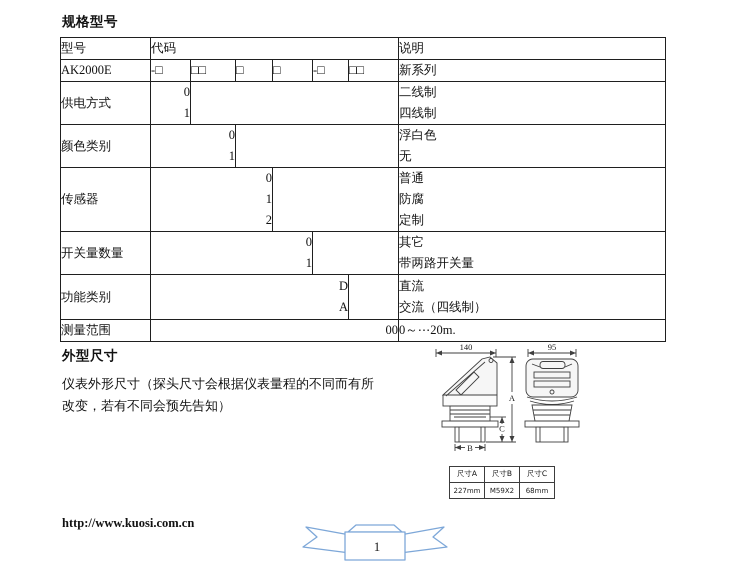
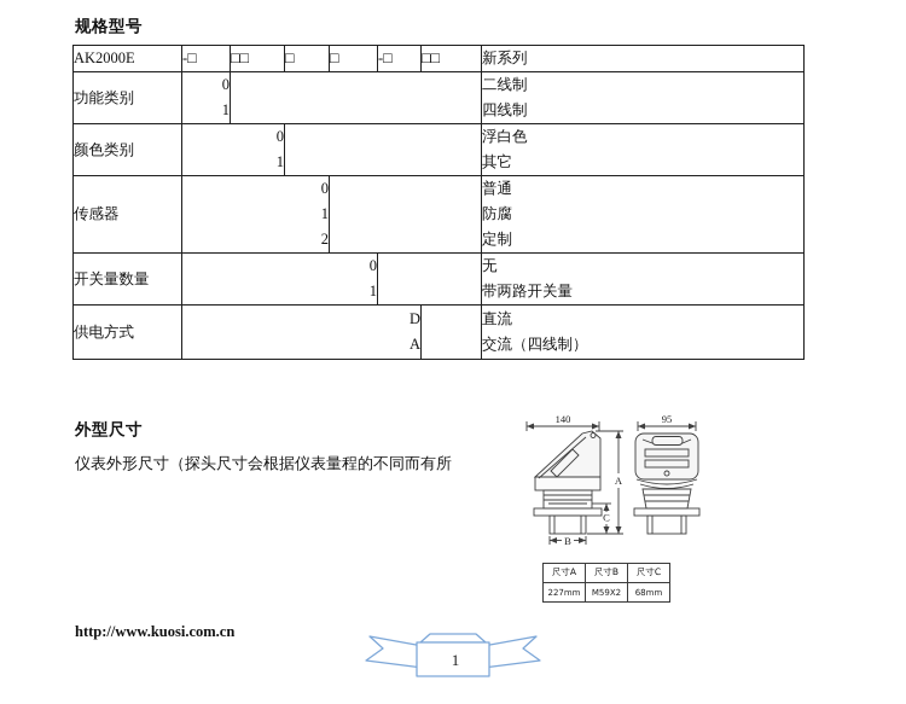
  规格型号
- 型号	代码	说明
  AK2000E	-□	□□	□	□	-□	□□	新系列
- 供电方式	0 1		二线制 四线制
+ 功能类别	0 1		二线制 四线制
- 颜色类别	0 1		浮白色 无
+ 颜色类别	0 1		浮白色 其它
  传感器	0 1 2		普通 防腐 定制
- 开关量数量	0 1		其它 带两路开关量
+ 开关量数量	0 1		无 带两路开关量
- 功能类别	D A		直流 交流（四线制）
+ 供电方式	D A		直流 交流（四线制）
- 测量范围	00	0～⋯20m.
  外型尺寸
  仪表外形尺寸（探头尺寸会根据仪表量程的不同而有所
- 改变，若有不同会预先告知）
  140
  95
  A
  B
  C
  尺寸A	尺寸B	尺寸C
  227mm	M59X2	68mm
  http://www.kuosi.com.cn
  1
